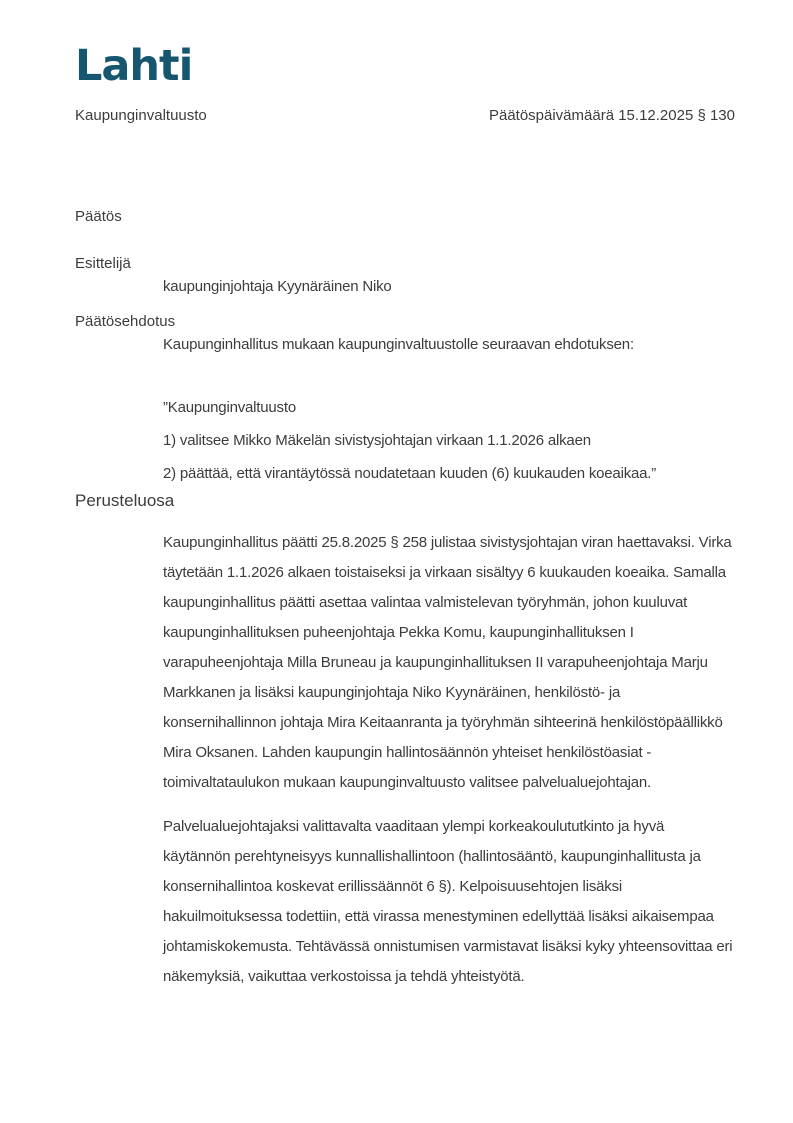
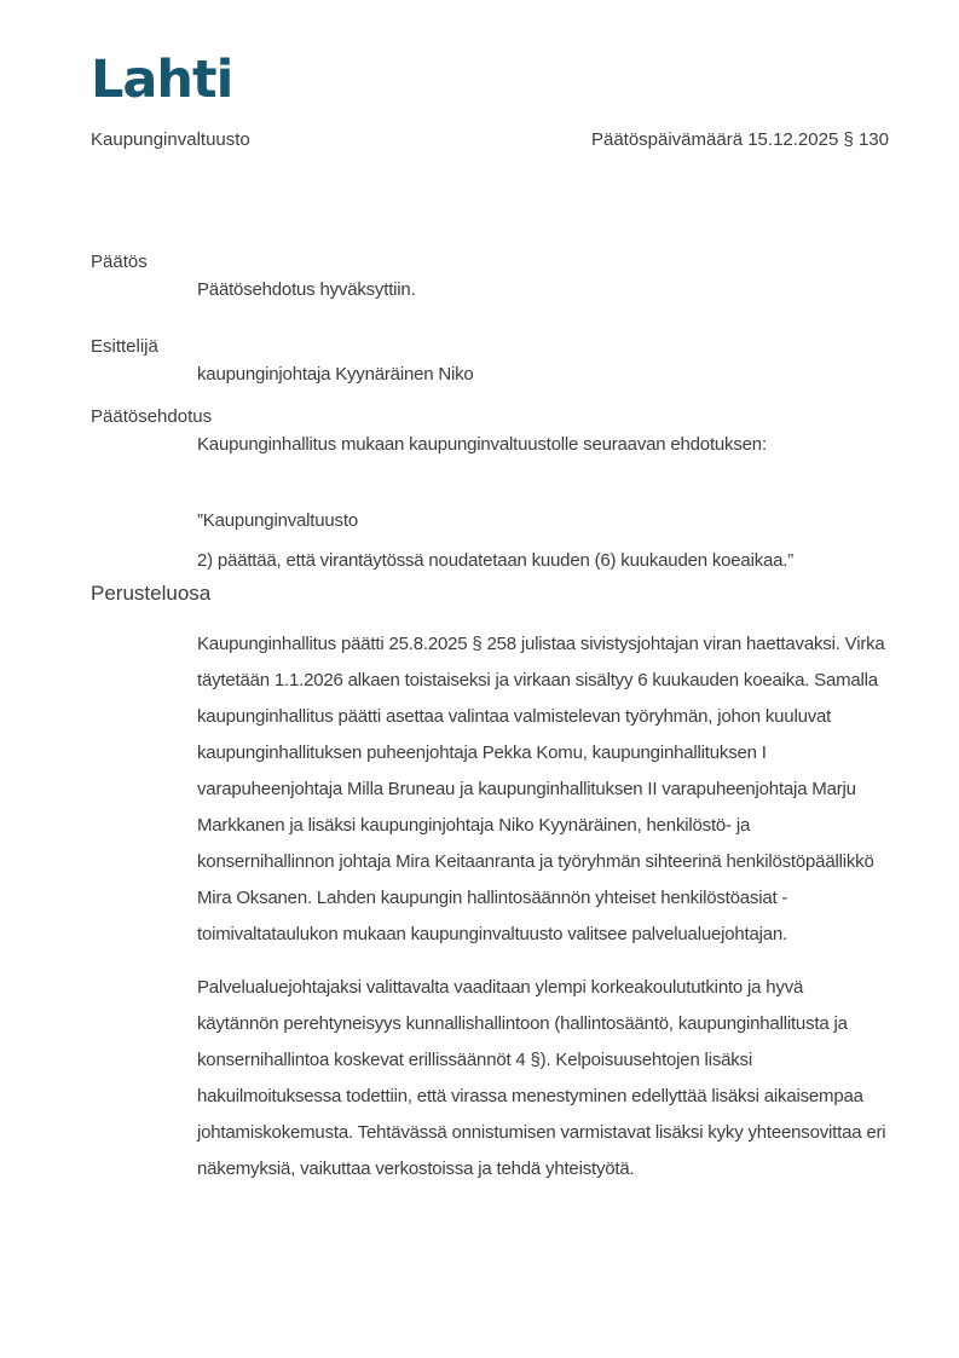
  Lahti
  Kaupunginvaltuusto
  Päätöspäivämäärä 15.12.2025 § 130
  Päätös
+ Päätösehdotus hyväksyttiin.
  Esittelijä
  kaupunginjohtaja Kyynäräinen Niko
  Päätösehdotus
  Kaupunginhallitus mukaan kaupunginvaltuustolle seuraavan ehdotuksen:
  ”Kaupunginvaltuusto
- 1) valitsee Mikko Mäkelän sivistysjohtajan virkaan 1.1.2026 alkaen
  2) päättää, että virantäytössä noudatetaan kuuden (6) kuukauden koeaikaa.”
  Perusteluosa
  Kaupunginhallitus päätti 25.8.2025 § 258 julistaa sivistysjohtajan viran haettavaksi. Virka täytetään 1.1.2026 alkaen toistaiseksi ja virkaan sisältyy 6 kuukauden koeaika. Samalla kaupunginhallitus päätti asettaa valintaa valmistelevan työryhmän, johon kuuluvat kaupunginhallituksen puheenjohtaja Pekka Komu, kaupunginhallituksen I varapuheenjohtaja Milla Bruneau ja kaupunginhallituksen II varapuheenjohtaja Marju Markkanen ja lisäksi kaupunginjohtaja Niko Kyynäräinen, henkilöstö- ja konsernihallinnon johtaja Mira Keitaanranta ja työryhmän sihteerinä henkilöstöpäällikkö Mira Oksanen. Lahden kaupungin hallintosäännön yhteiset henkilöstöasiat - toimivaltataulukon mukaan kaupunginvaltuusto valitsee palvelualuejohtajan.
- Palvelualuejohtajaksi valittavalta vaaditaan ylempi korkeakoulututkinto ja hyvä käytännön perehtyneisyys kunnallishallintoon (hallintosääntö, kaupunginhallitusta ja konsernihallintoa koskevat erillissäännöt 6 §). Kelpoisuusehtojen lisäksi hakuilmoituksessa todettiin, että virassa menestyminen edellyttää lisäksi aikaisempaa johtamiskokemusta. Tehtävässä onnistumisen varmistavat lisäksi kyky yhteensovittaa eri näkemyksiä, vaikuttaa verkostoissa ja tehdä yhteistyötä.
+ Palvelualuejohtajaksi valittavalta vaaditaan ylempi korkeakoulututkinto ja hyvä käytännön perehtyneisyys kunnallishallintoon (hallintosääntö, kaupunginhallitusta ja konsernihallintoa koskevat erillissäännöt 4 §). Kelpoisuusehtojen lisäksi hakuilmoituksessa todettiin, että virassa menestyminen edellyttää lisäksi aikaisempaa johtamiskokemusta. Tehtävässä onnistumisen varmistavat lisäksi kyky yhteensovittaa eri näkemyksiä, vaikuttaa verkostoissa ja tehdä yhteistyötä.
